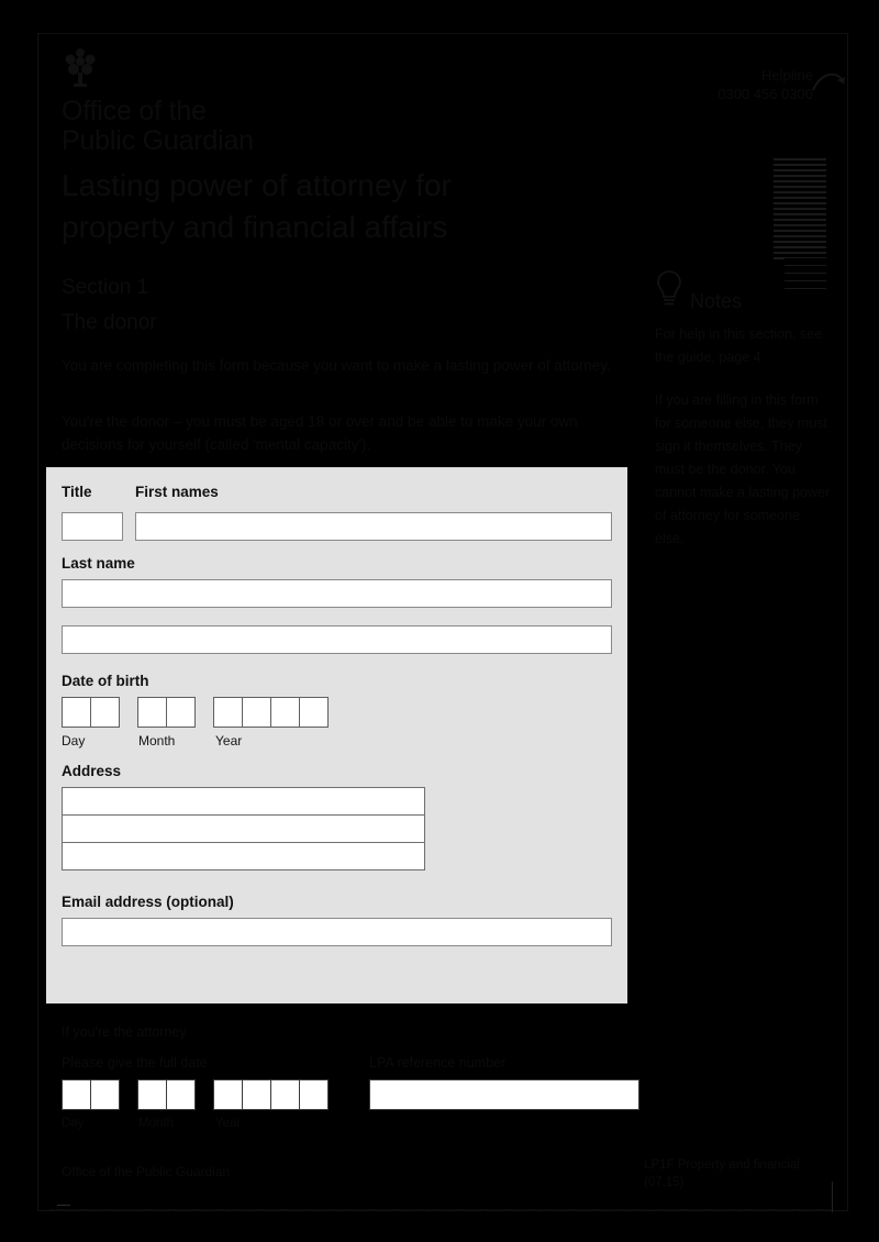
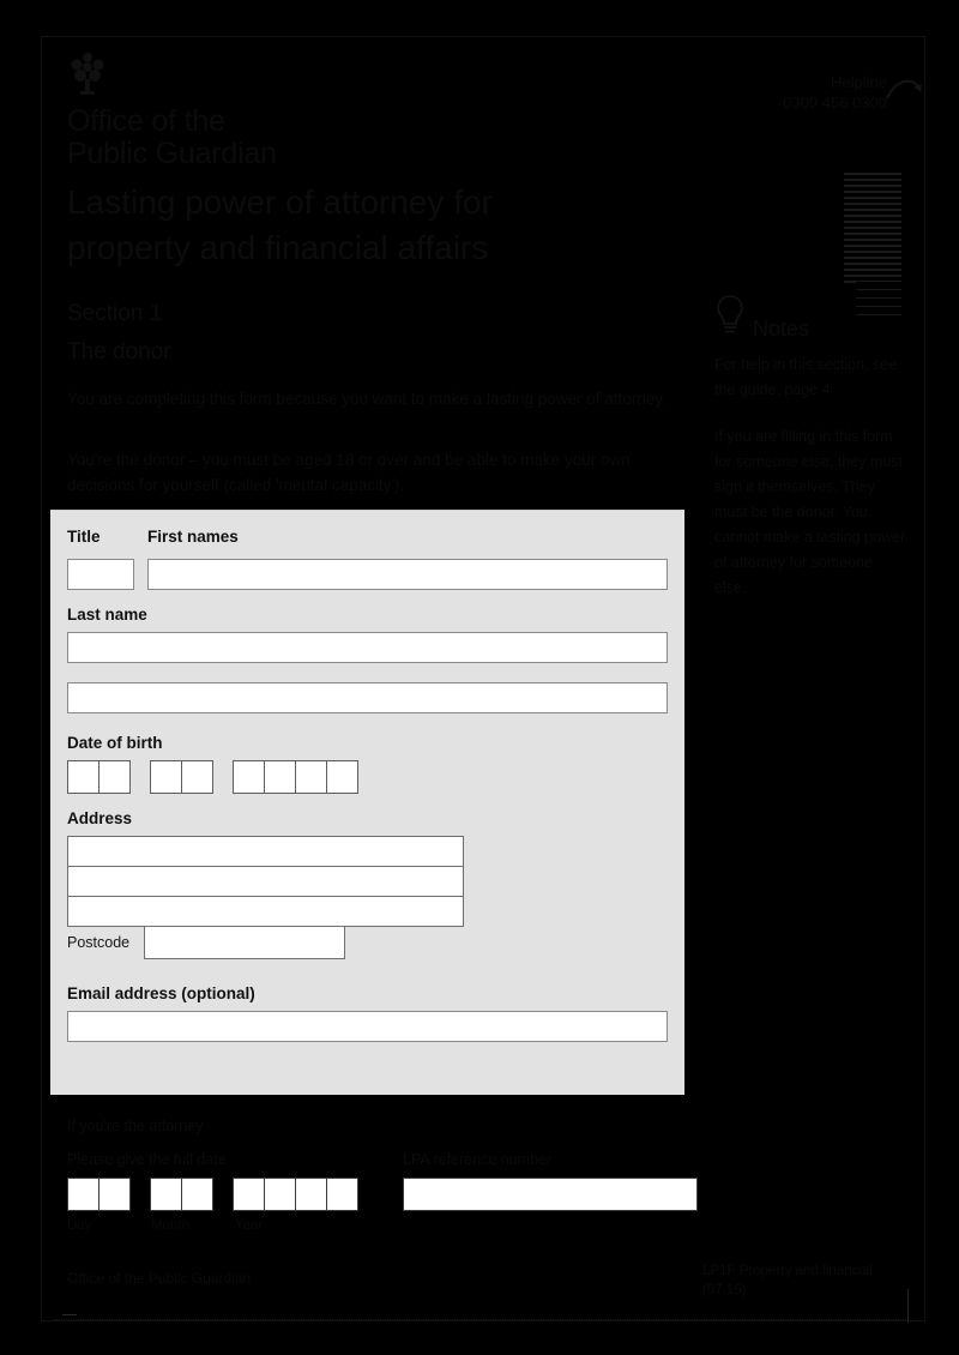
  Title
  First names
  Last name
  Date of birth
- Day
- Month
- Year
  Address
+ Postcode
  Email address (optional)
